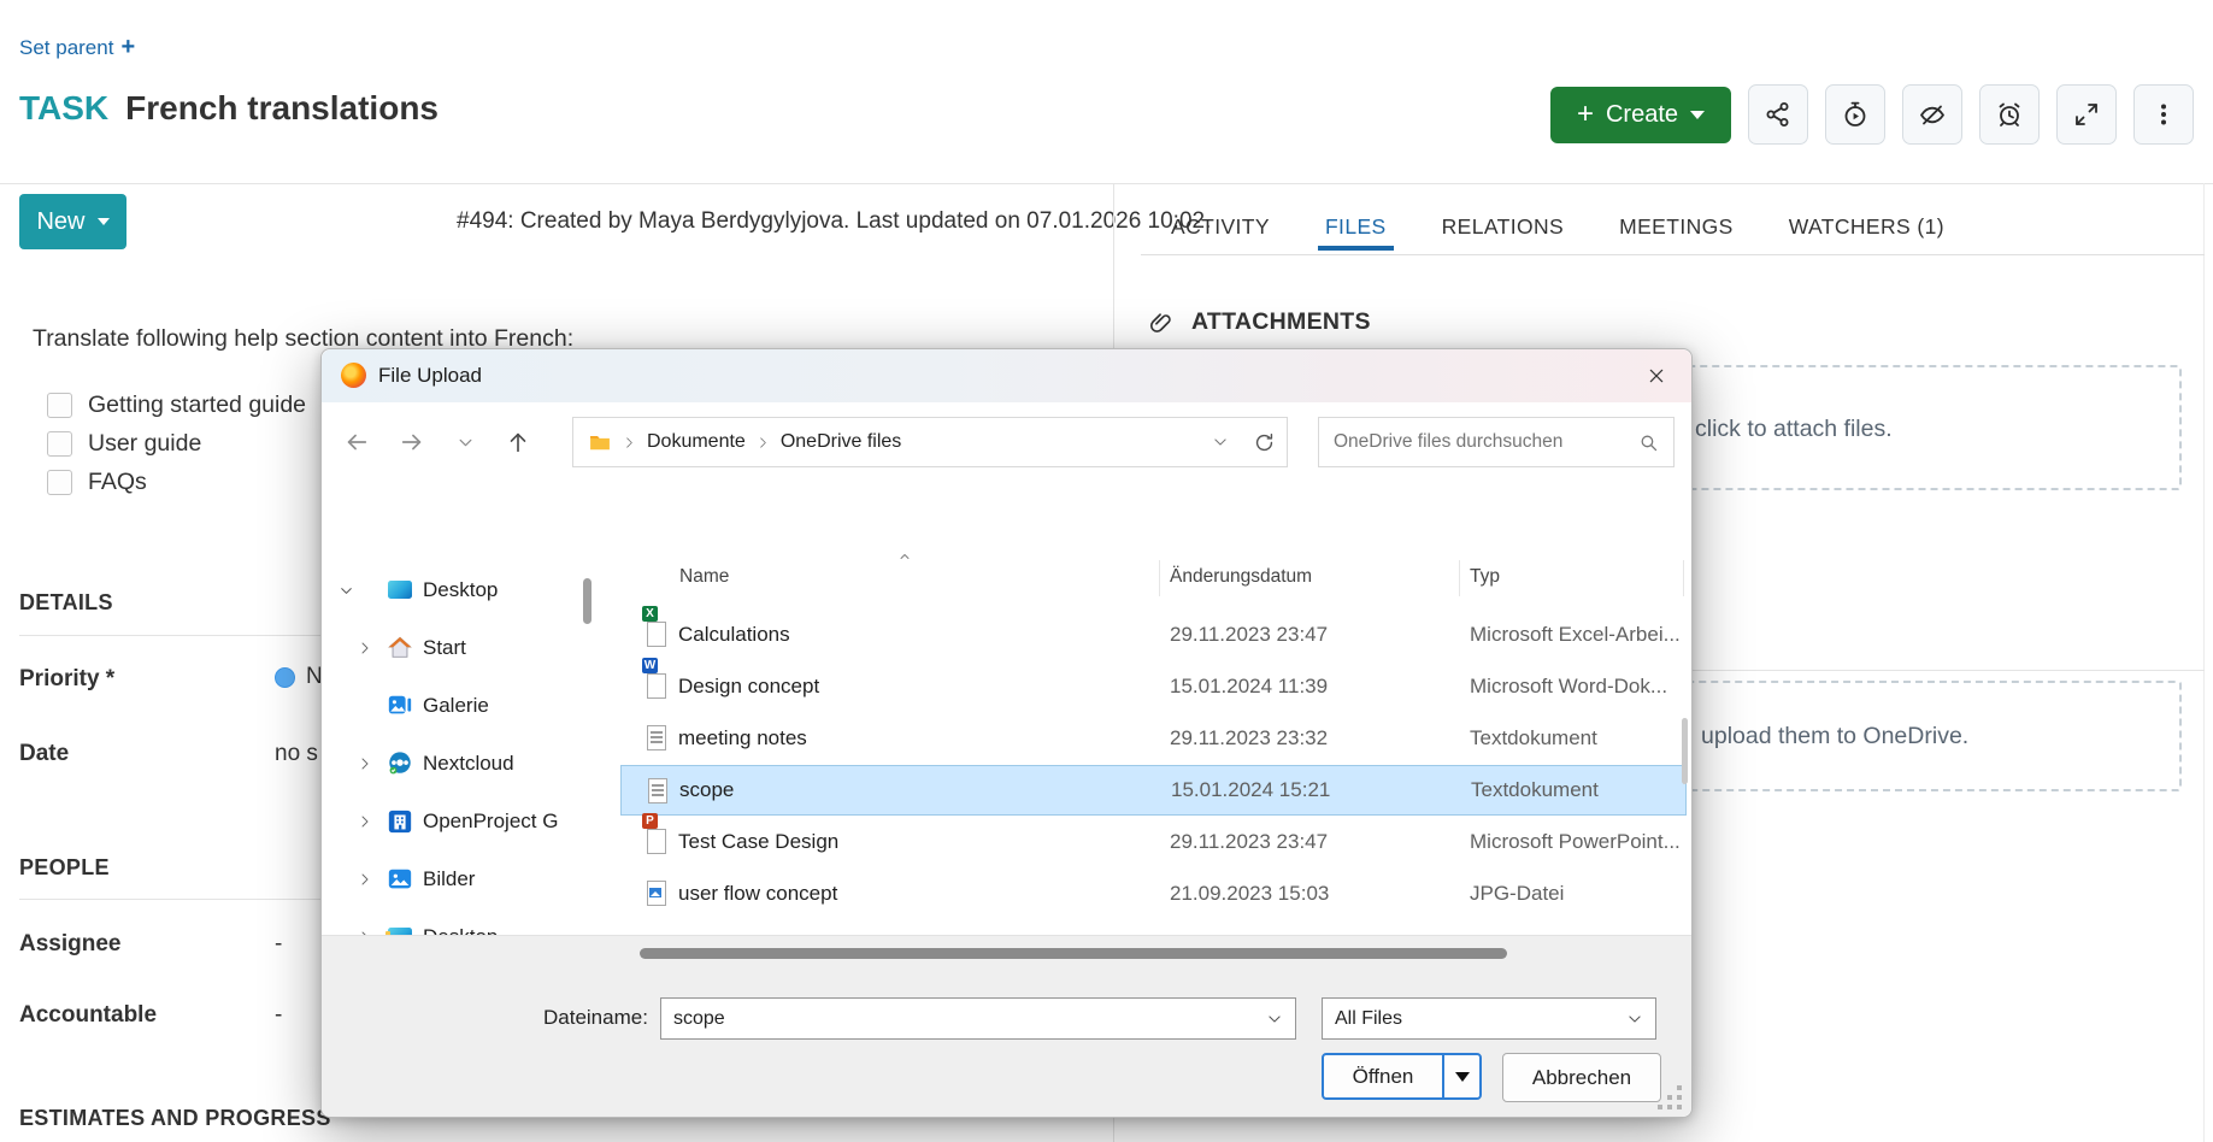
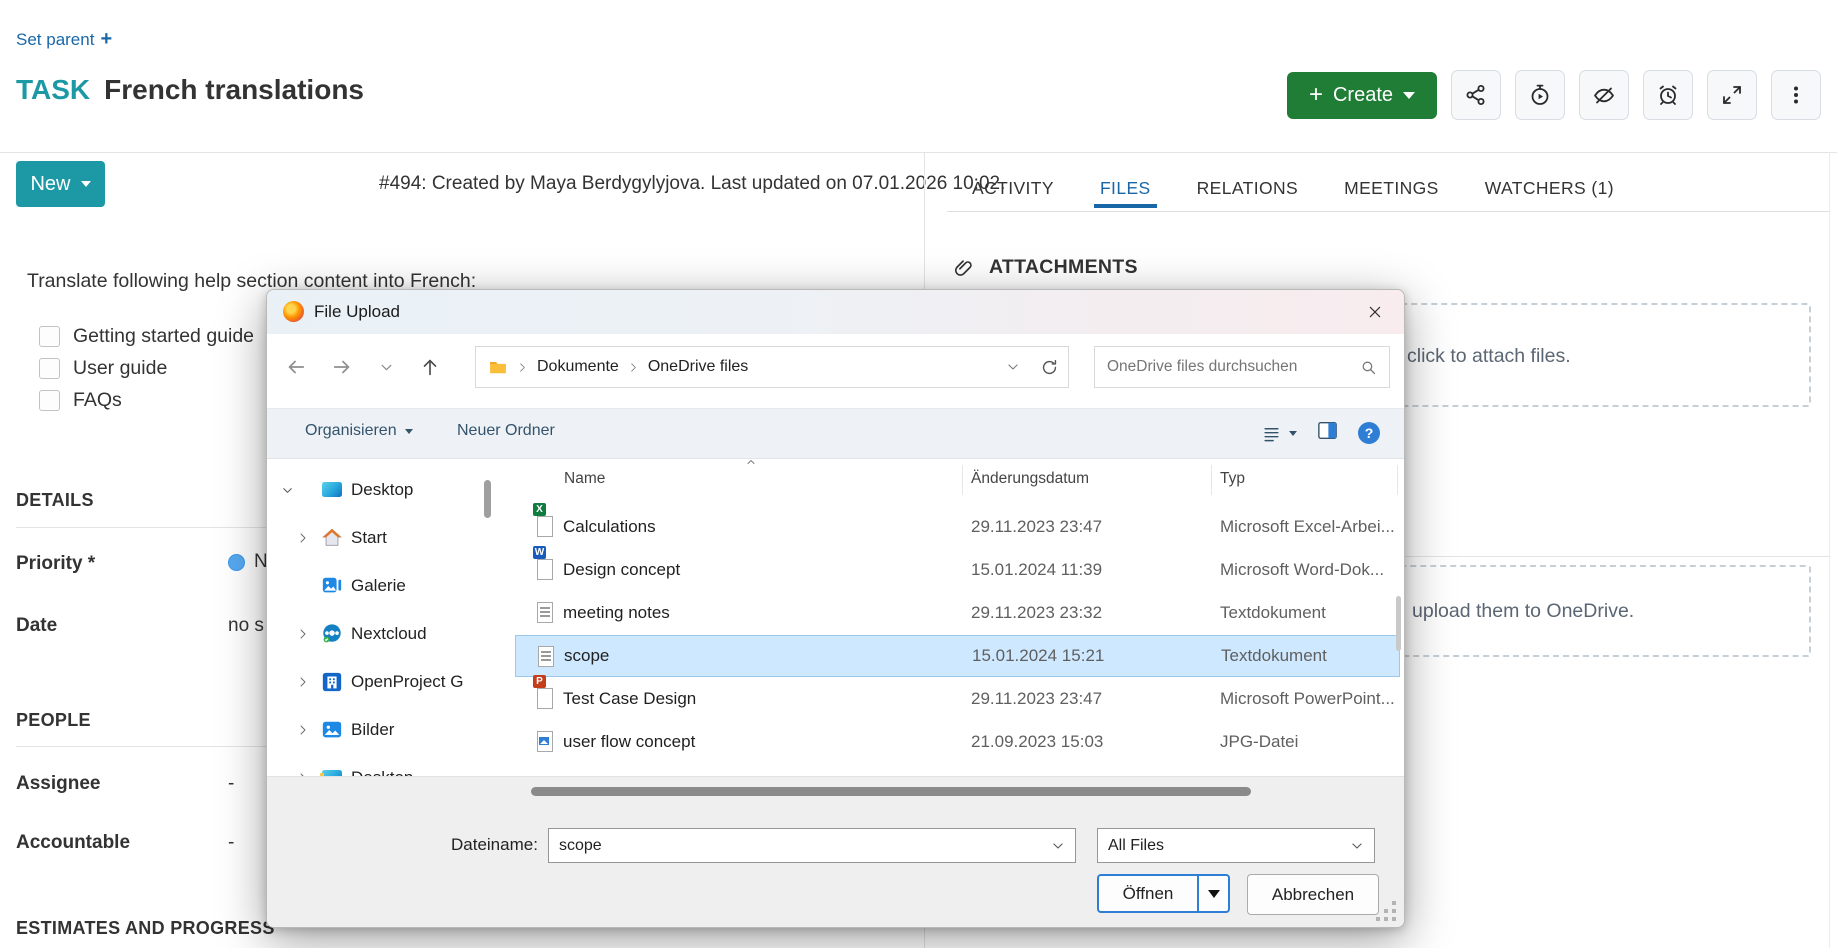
  Set parent +
  TASK
  French translations
  +
  Create
  New
  #494: Created by Maya Berdygylyjova. Last updated on 07.01.2026 10:02.
  Translate following help section content into French:
  Getting started guide
  User guide
  FAQs
  DETAILS
  Priority *
  N
  Date
  no s
  PEOPLE
  Assignee
  -
  Accountable
  -
  ESTIMATES AND PROGRESS
  ACTIVITY
  FILES
  RELATIONS
  MEETINGS
  WATCHERS (1)
  ATTACHMENTS
  click to attach files.
  upload them to OneDrive.
  File Upload
  Dokumente
  OneDrive files
  OneDrive files durchsuchen
+ Organisieren
+ Neuer Ordner
+ ?
  Desktop
  Start
  Galerie
  Nextcloud
  OpenProject G
  Bilder
  Name
  Änderungsdatum
  Typ
  X
  Calculations
  29.11.2023 23:47
  Microsoft Excel-Arbei...
  W
  Design concept
  15.01.2024 11:39
  Microsoft Word-Dok...
  meeting notes
  29.11.2023 23:32
  Textdokument
  scope
  15.01.2024 15:21
  Textdokument
  P
  Test Case Design
  29.11.2023 23:47
  Microsoft PowerPoint...
  user flow concept
  21.09.2023 15:03
  JPG-Datei
  Dateiname:
  scope
  All Files
  Öffnen
  Abbrechen
